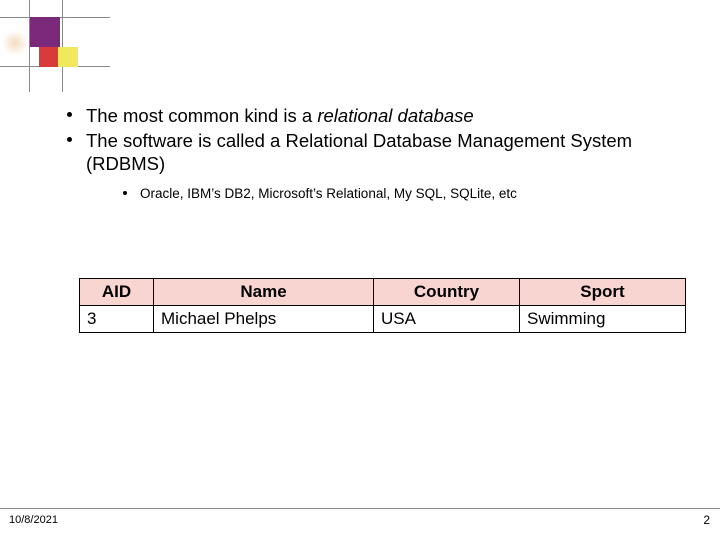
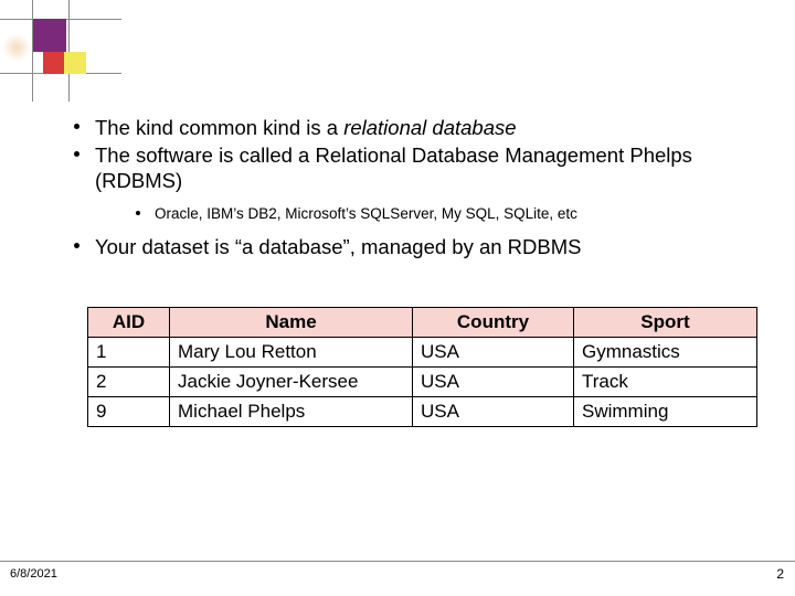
- The most common kind is a relational database
+ The kind common kind is a relational database
- The software is called a Relational Database Management System (RDBMS)
+ The software is called a Relational Database Management Phelps (RDBMS)
- Oracle, IBM’s DB2, Microsoft’s Relational, My SQL, SQLite, etc
+ Oracle, IBM’s DB2, Microsoft’s SQLServer, My SQL, SQLite, etc
+ Your dataset is “a database”, managed by an RDBMS
  AID	Name	Country	Sport
+ 1	Mary Lou Retton	USA	Gymnastics
+ 2	Jackie Joyner-Kersee	USA	Track
- 3	Michael Phelps	USA	Swimming
+ 9	Michael Phelps	USA	Swimming
- 10/8/2021
+ 6/8/2021
  2
